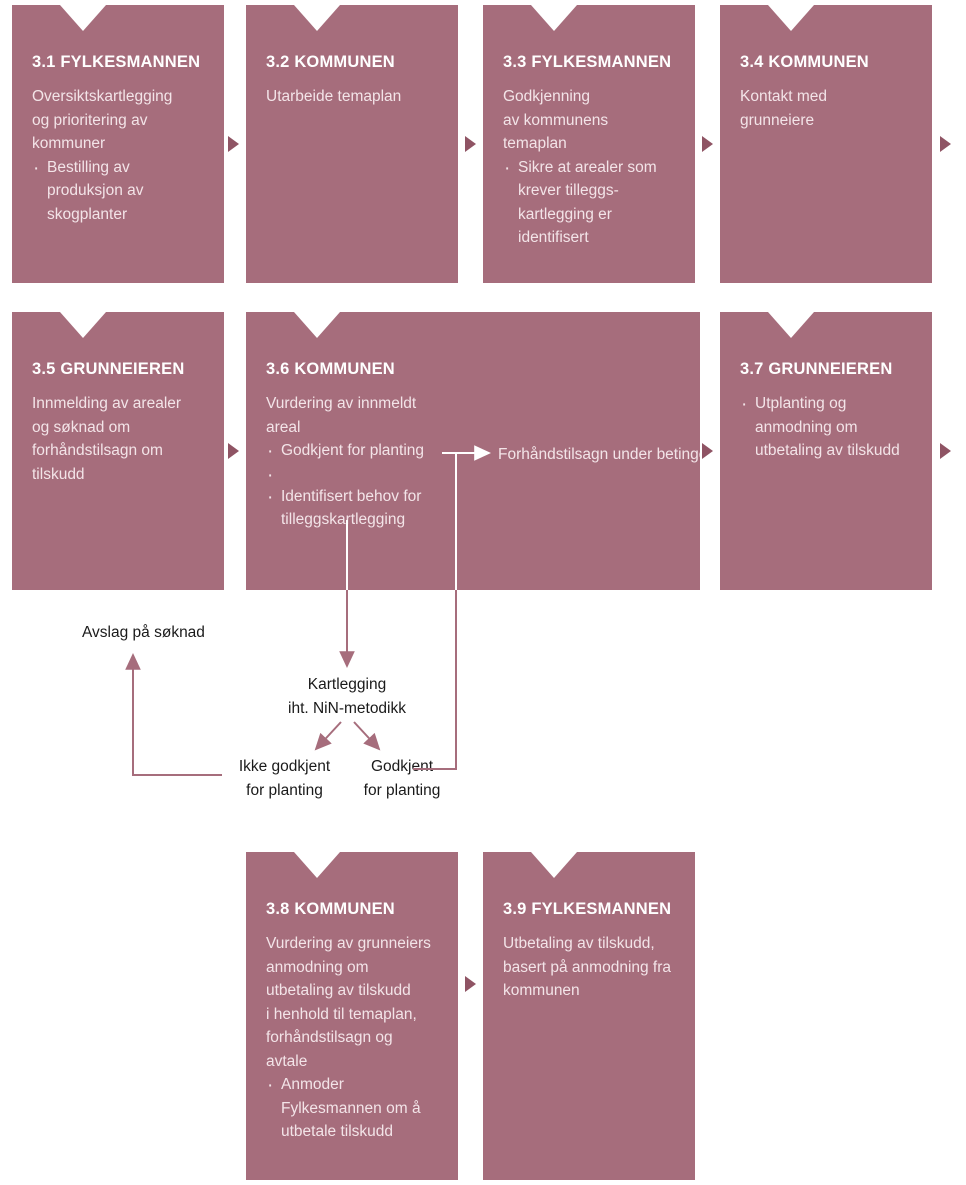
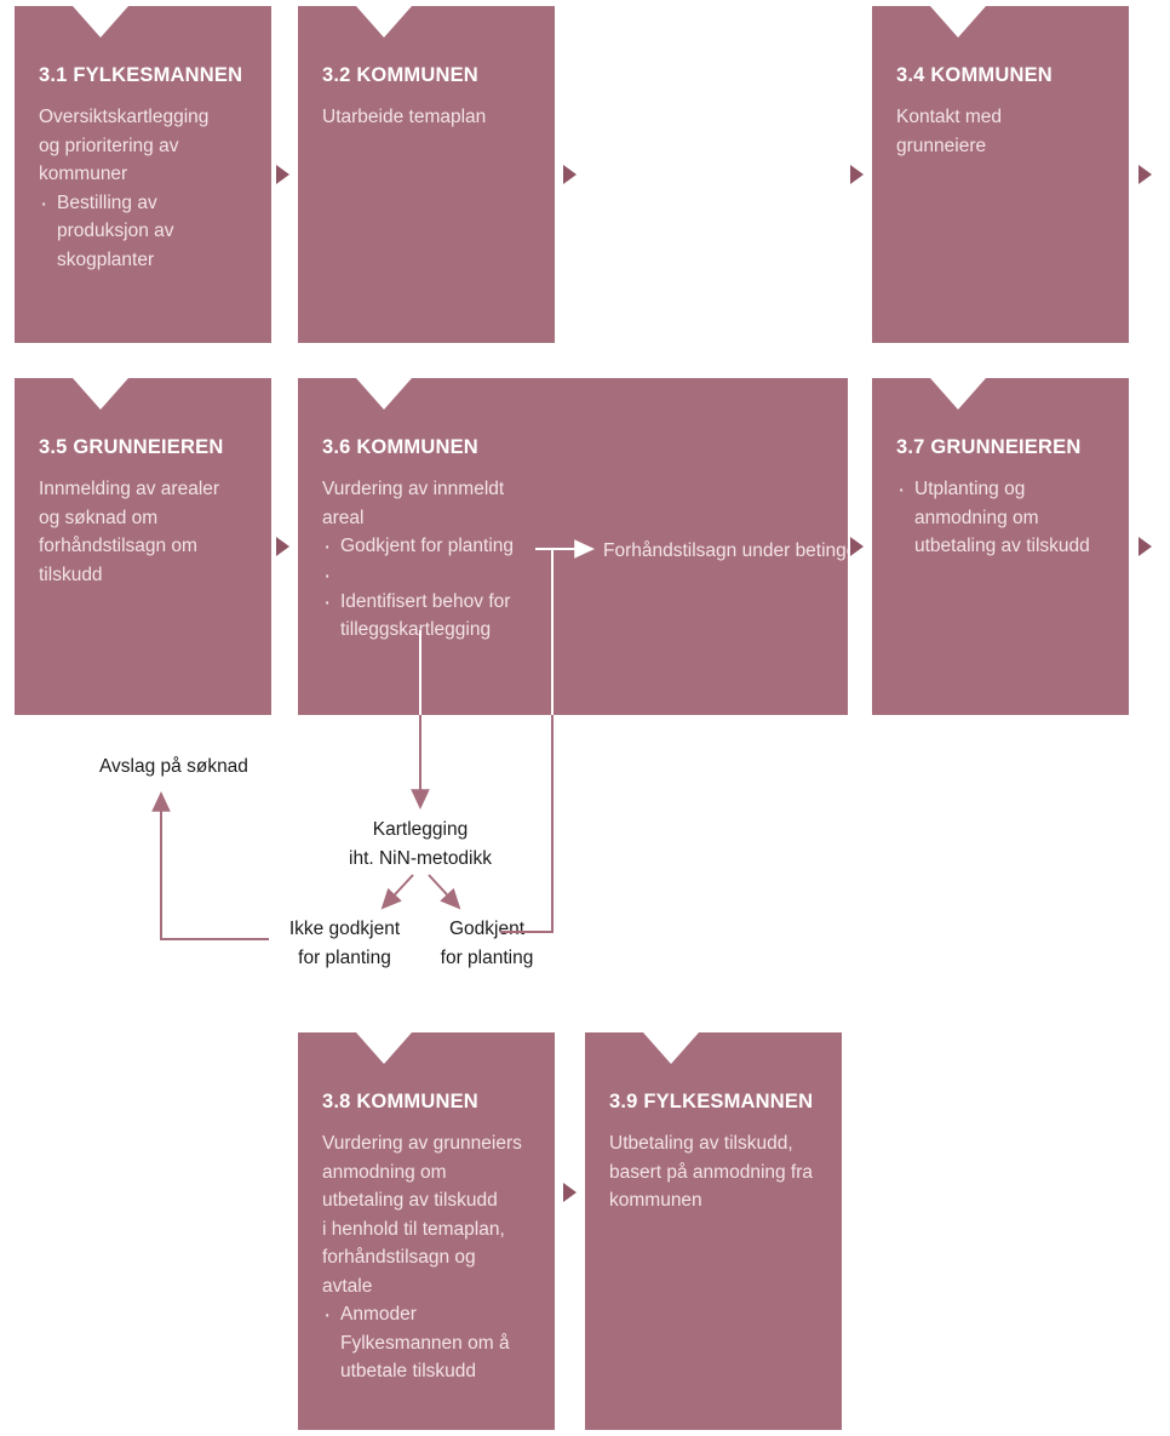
  3.1 FYLKESMANNEN
  Oversiktskartlegging
  og prioritering av
  kommuner
  Bestilling av produksjon av skogplanter
  3.2 KOMMUNEN
  Utarbeide temaplan
- 3.3 FYLKESMANNEN
- Godkjenning
- av kommunens
- temaplan
- Sikre at arealer som krever tilleggs-kartlegging er identifisert
  3.4 KOMMUNEN
  Kontakt med
  grunneiere
  3.5 GRUNNEIEREN
  Innmelding av arealer
  og søknad om
  forhåndstilsagn om
  tilskudd
  3.6 KOMMUNEN
  Vurdering av innmeldt
  areal
  Godkjent for planting
  Identifisert behov for tilleggskartlegging
  3.7 GRUNNEIEREN
  Utplanting og anmodning om utbetaling av tilskudd
  Avslag på søknad
  Kartlegging
  iht. NiN-metodikk
  Ikke godkjent
  for planting
  Godkjent
  for planting
  3.8 KOMMUNEN
  Vurdering av grunneiers
  anmodning om
  utbetaling av tilskudd
  i henhold til temaplan,
  forhåndstilsagn og
  avtale
  Anmoder Fylkesmannen om å utbetale tilskudd
  3.9 FYLKESMANNEN
  Utbetaling av tilskudd,
  basert på anmodning fra
  kommunen
